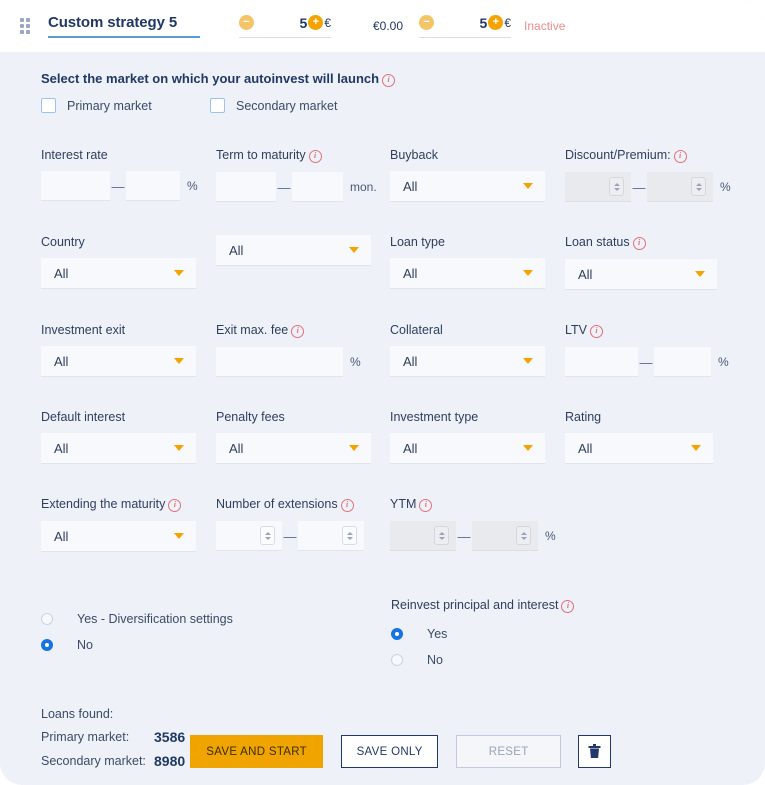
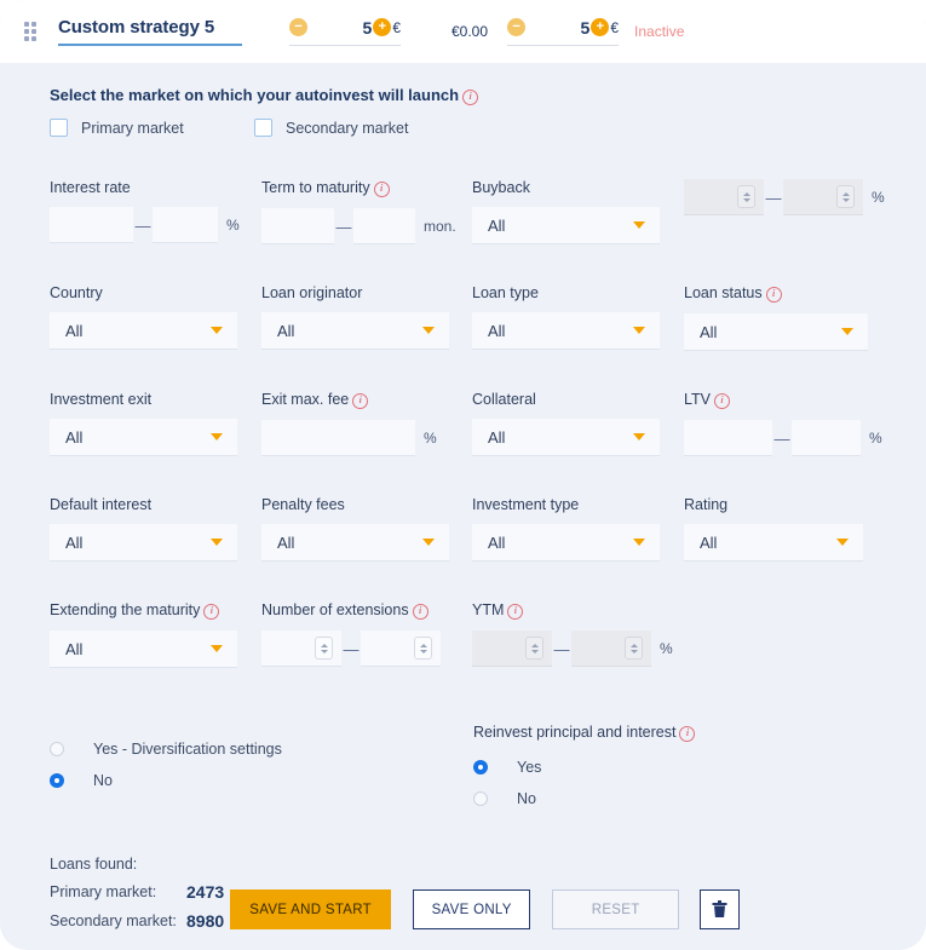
  Custom strategy 5
  −
  5
  +
  €
  €0.00
  −
  5
  +
  €
  Inactive
  Select the market on which your autoinvest will launch i
  Primary market
  Secondary market
  Interest rate
  —
  %
  Term to maturity i
  —
  mon.
  Buyback
  All
- Discount/Premium: i
  —
  %
  Country
  All
+ Loan originator
  All
  Loan type
  All
  Loan status i
  All
  Investment exit
  All
  Exit max. fee i
  %
  Collateral
  All
  LTV i
  —
  %
  Default interest
  All
  Penalty fees
  All
  Investment type
  All
  Rating
  All
  Extending the maturity i
  All
  Number of extensions i
  —
  YTM i
  —
  %
  Yes - Diversification settings
  No
  Reinvest principal and interest i
  Yes
  No
  Loans found:
  Primary market:
- 3586
+ 2473
  Secondary market:
  8980
  SAVE AND START
  SAVE ONLY
  RESET
